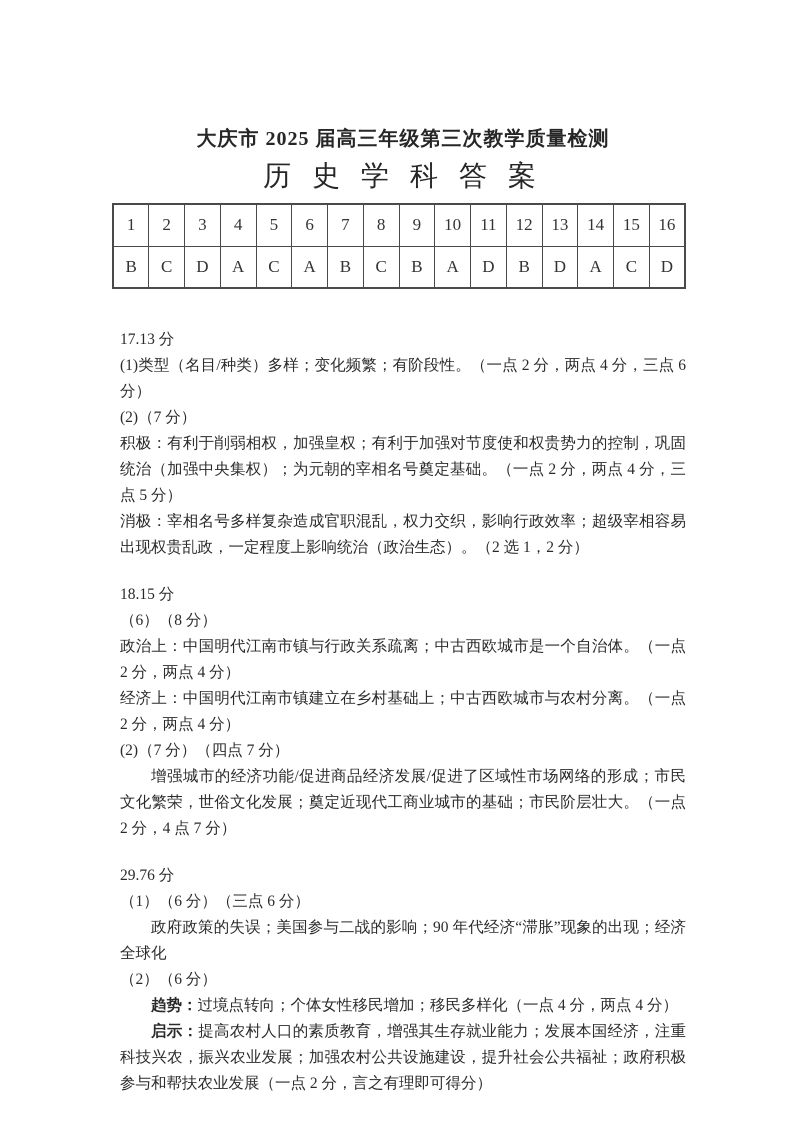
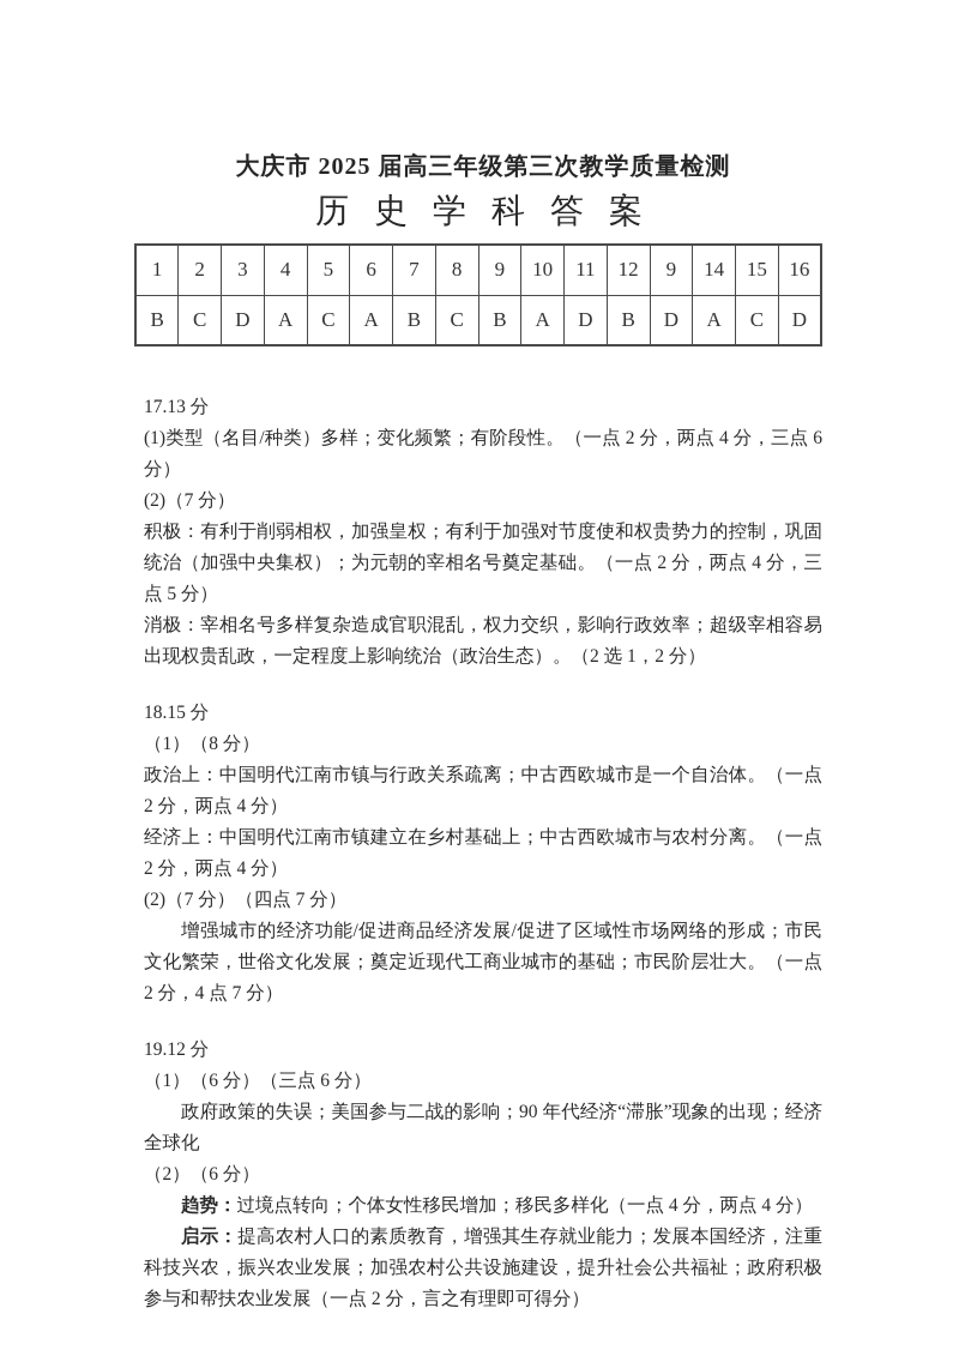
  大庆市 2025 届高三年级第三次教学质量检测
  历 史 学 科 答 案
- 1	2	3	4	5	6	7	8	9	10	11	12	13	14	15	16
+ 1	2	3	4	5	6	7	8	9	10	11	12	9	14	15	16
  B	C	D	A	C	A	B	C	B	A	D	B	D	A	C	D
  17.13 分
  (1)类型（名目/种类）多样；变化频繁；有阶段性。（一点 2 分，两点 4 分，三点 6 分）
  (2)（7 分）
  积极：有利于削弱相权，加强皇权；有利于加强对节度使和权贵势力的控制，巩固统治（加强中央集权）；为元朝的宰相名号奠定基础。（一点 2 分，两点 4 分，三点 5 分）
  消极：宰相名号多样复杂造成官职混乱，权力交织，影响行政效率；超级宰相容易出现权贵乱政，一定程度上影响统治（政治生态）。（2 选 1，2 分）
  18.15 分
- （6）（8 分）
+ （1）（8 分）
  政治上：中国明代江南市镇与行政关系疏离；中古西欧城市是一个自治体。（一点 2 分，两点 4 分）
  经济上：中国明代江南市镇建立在乡村基础上；中古西欧城市与农村分离。（一点 2 分，两点 4 分）
  (2)（7 分）（四点 7 分）
  增强城市的经济功能/促进商品经济发展/促进了区域性市场网络的形成；市民文化繁荣，世俗文化发展；奠定近现代工商业城市的基础；市民阶层壮大。（一点 2 分，4 点 7 分）
- 29.76 分
+ 19.12 分
  （1）（6 分）（三点 6 分）
  政府政策的失误；美国参与二战的影响；90 年代经济“滞胀”现象的出现；经济全球化
  （2）（6 分）
  趋势：过境点转向；个体女性移民增加；移民多样化（一点 4 分，两点 4 分）
  启示：提高农村人口的素质教育，增强其生存就业能力；发展本国经济，注重科技兴农，振兴农业发展；加强农村公共设施建设，提升社会公共福祉；政府积极参与和帮扶农业发展（一点 2 分，言之有理即可得分）
